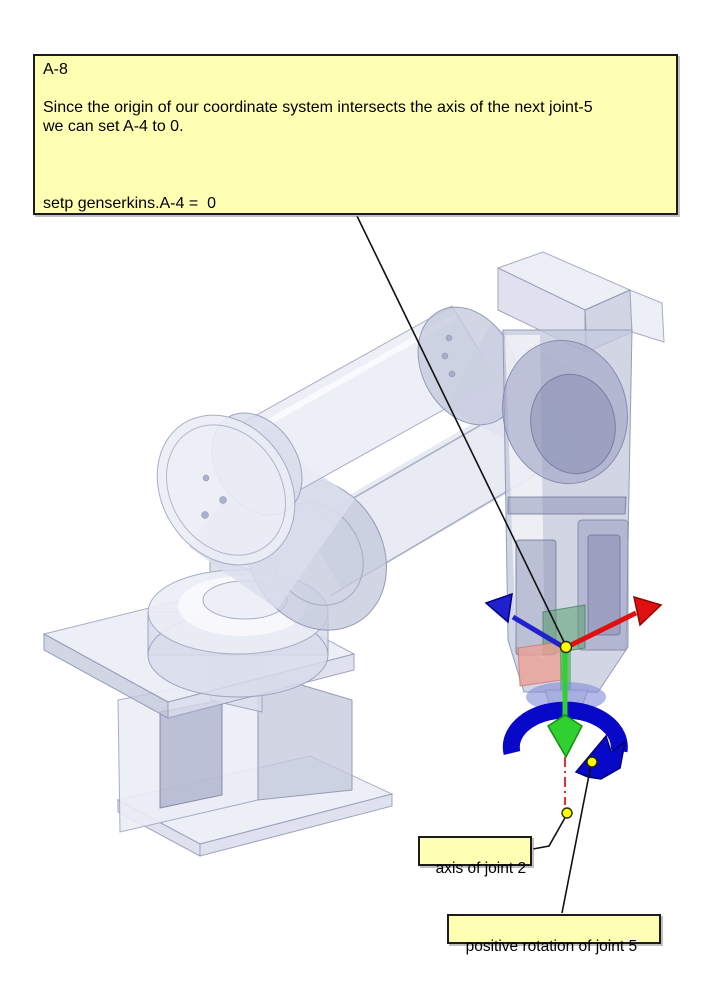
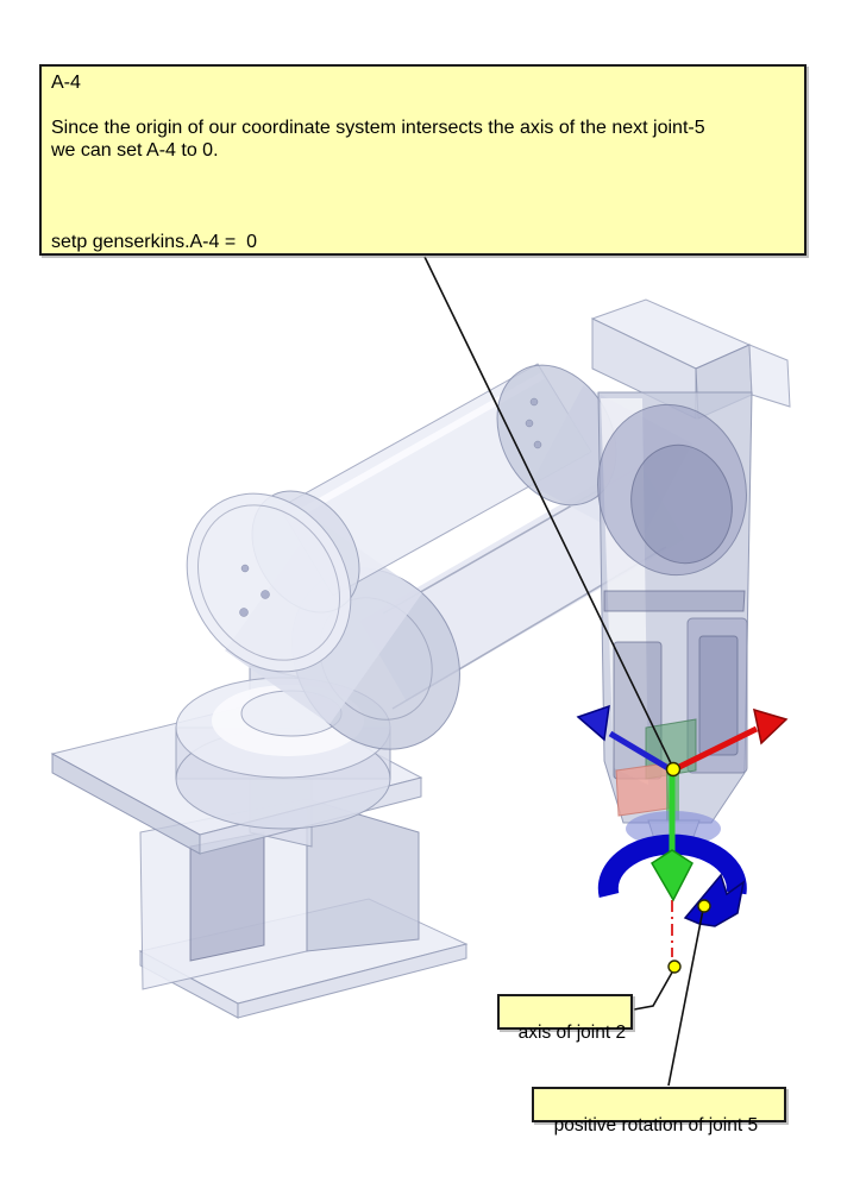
- A-8
+ A-4
  Since the origin of our coordinate system intersects the axis of the next joint-5
  we can set A-4 to 0.
  setp genserkins.A-4 = 0
  axis of joint 2
  positive rotation of joint 5
